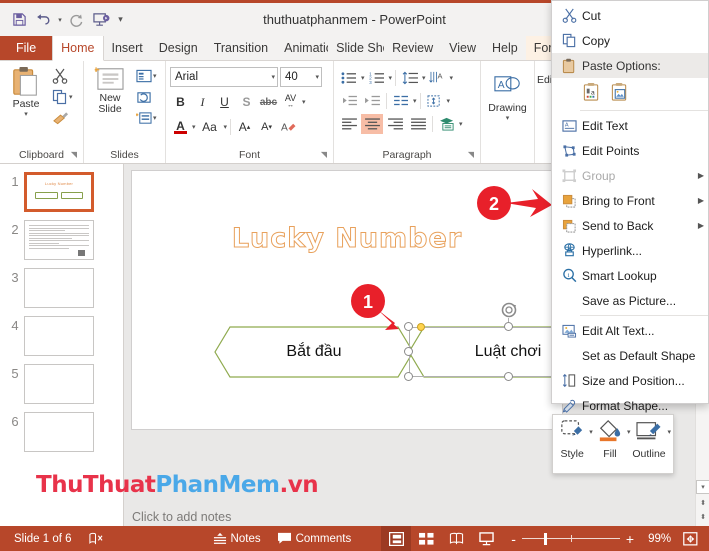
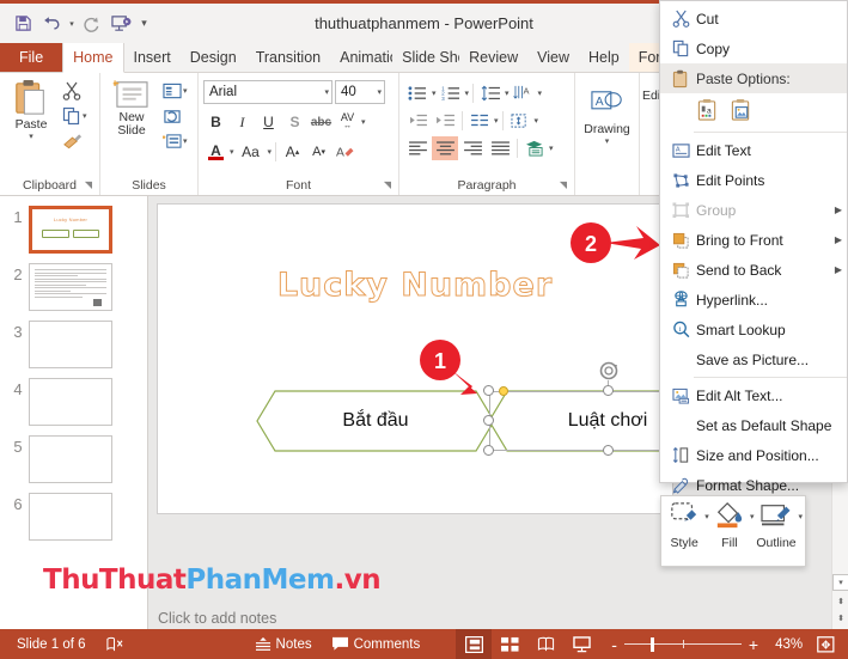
  ▾
  thuthuatphanmem - PowerPoint
  File
  Home
  Insert
  Design
  Transition
  Animati
  Slide Sh
  Review
  View
  Help
  Paste
  Clipboard
  ◥
  New Slide
  Slides
  Arial
  40
  B
  I
  U
  S
  abc
  AV
  A
  Aa
  A
  A
  A
  Font
  ◥
  A
  Paragraph
  ◥
  A
  Drawing
  1
  2
  3
  4
  5
  6
  Lucky Number
  Bắt đầu
  Luật chơi
  1
  2
  Click to add notes
  ThuThuatPhanMem.vn
  Style
  Fill
  Outline
  Cut
  Copy
  Paste Options:
  Edit Text
  Edit Points
  Group
  ▶
  Bring to Front
  ▶
  Send to Back
  ▶
  Hyperlink...
  Smart Lookup
  Save as Picture...
  Edit Alt Text...
  Set as Default Shape
  Size and Position...
  Format Shape...
  Slide 1 of 6
  Notes
  Comments
  -
  +
- 99%
+ 43%
